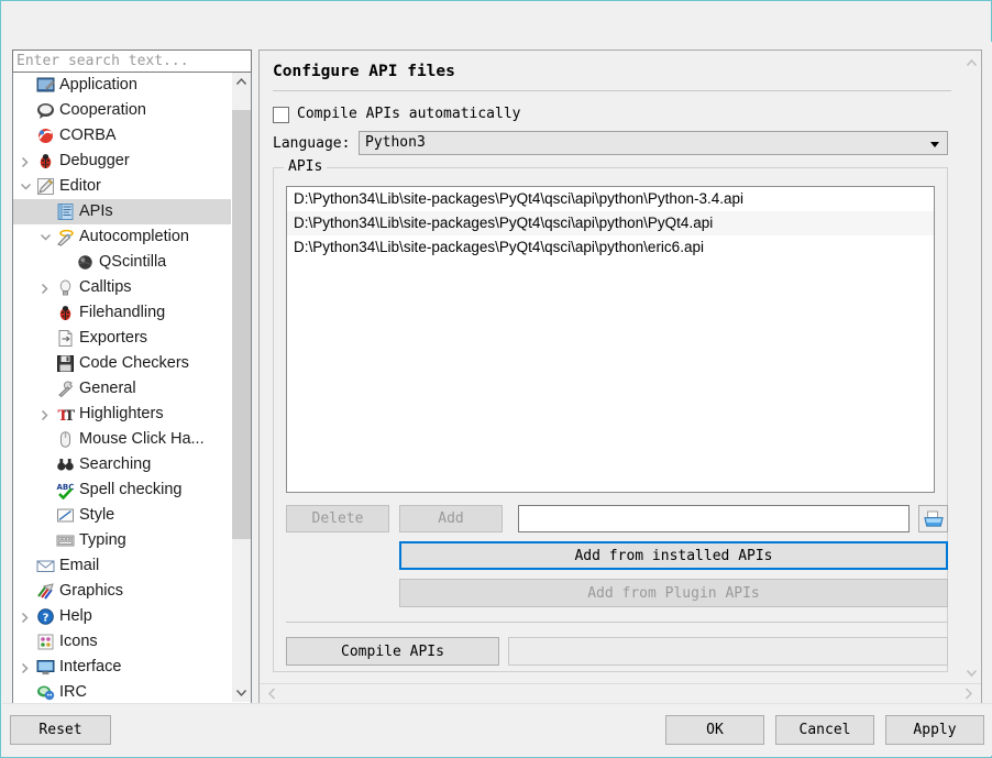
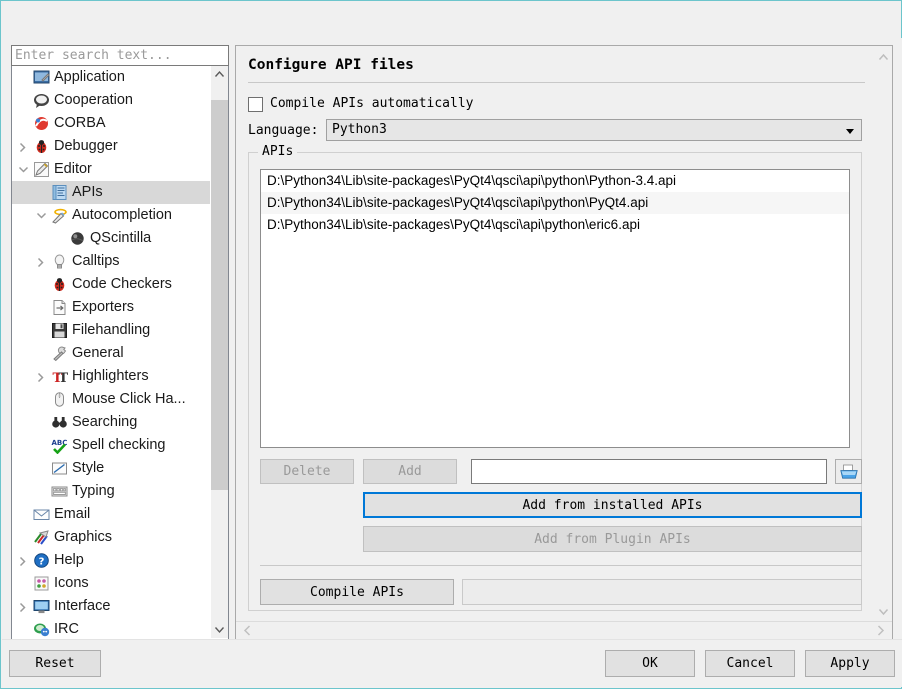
  Enter search text...
  Application
  Cooperation
  CORBA
  Debugger
  Editor
  APIs
  Autocompletion
  QScintilla
  Calltips
- Filehandling
+ Code Checkers
  Exporters
- Code Checkers
+ Filehandling
  General
  T
  T
  Highlighters
  Mouse Click Ha...
  Searching
  ABC
  Spell checking
  Style
  Typing
  Email
  Graphics
  ?
  Help
  Icons
  Interface
  IRC
  Configure API files
  Compile APIs automatically
  Language:
  Python3
  APIs
  D:\Python34\Lib\site-packages\PyQt4\qsci\api\python\Python-3.4.api
  D:\Python34\Lib\site-packages\PyQt4\qsci\api\python\PyQt4.api
  D:\Python34\Lib\site-packages\PyQt4\qsci\api\python\eric6.api
  Delete
  Add
  Add from installed APIs
  Add from Plugin APIs
  Compile APIs
  Reset
  OK
  Cancel
  Apply
